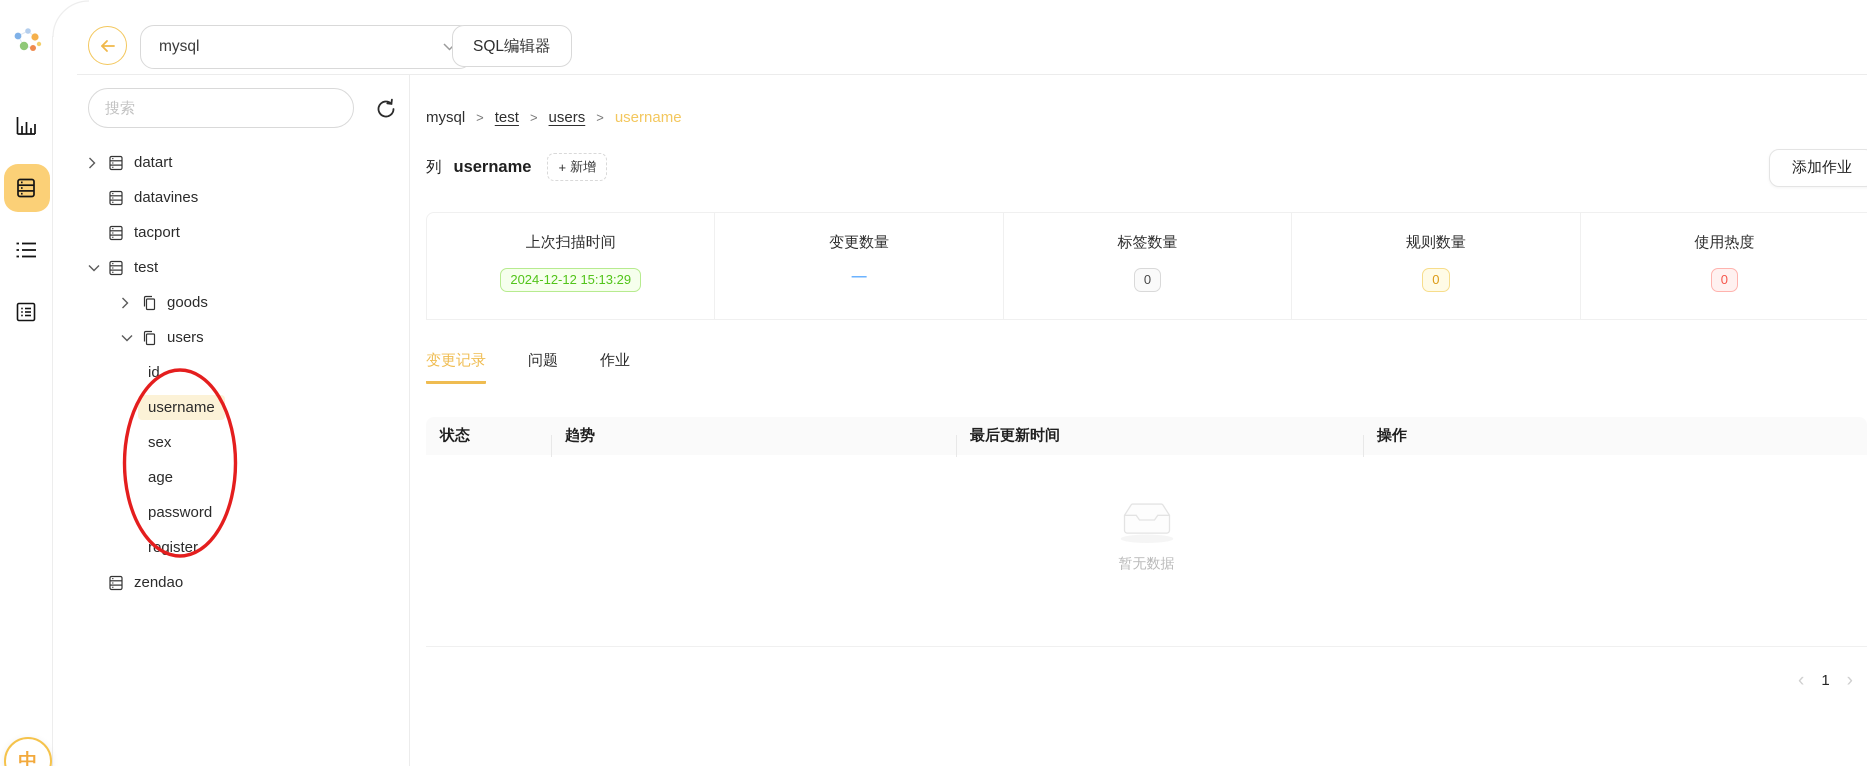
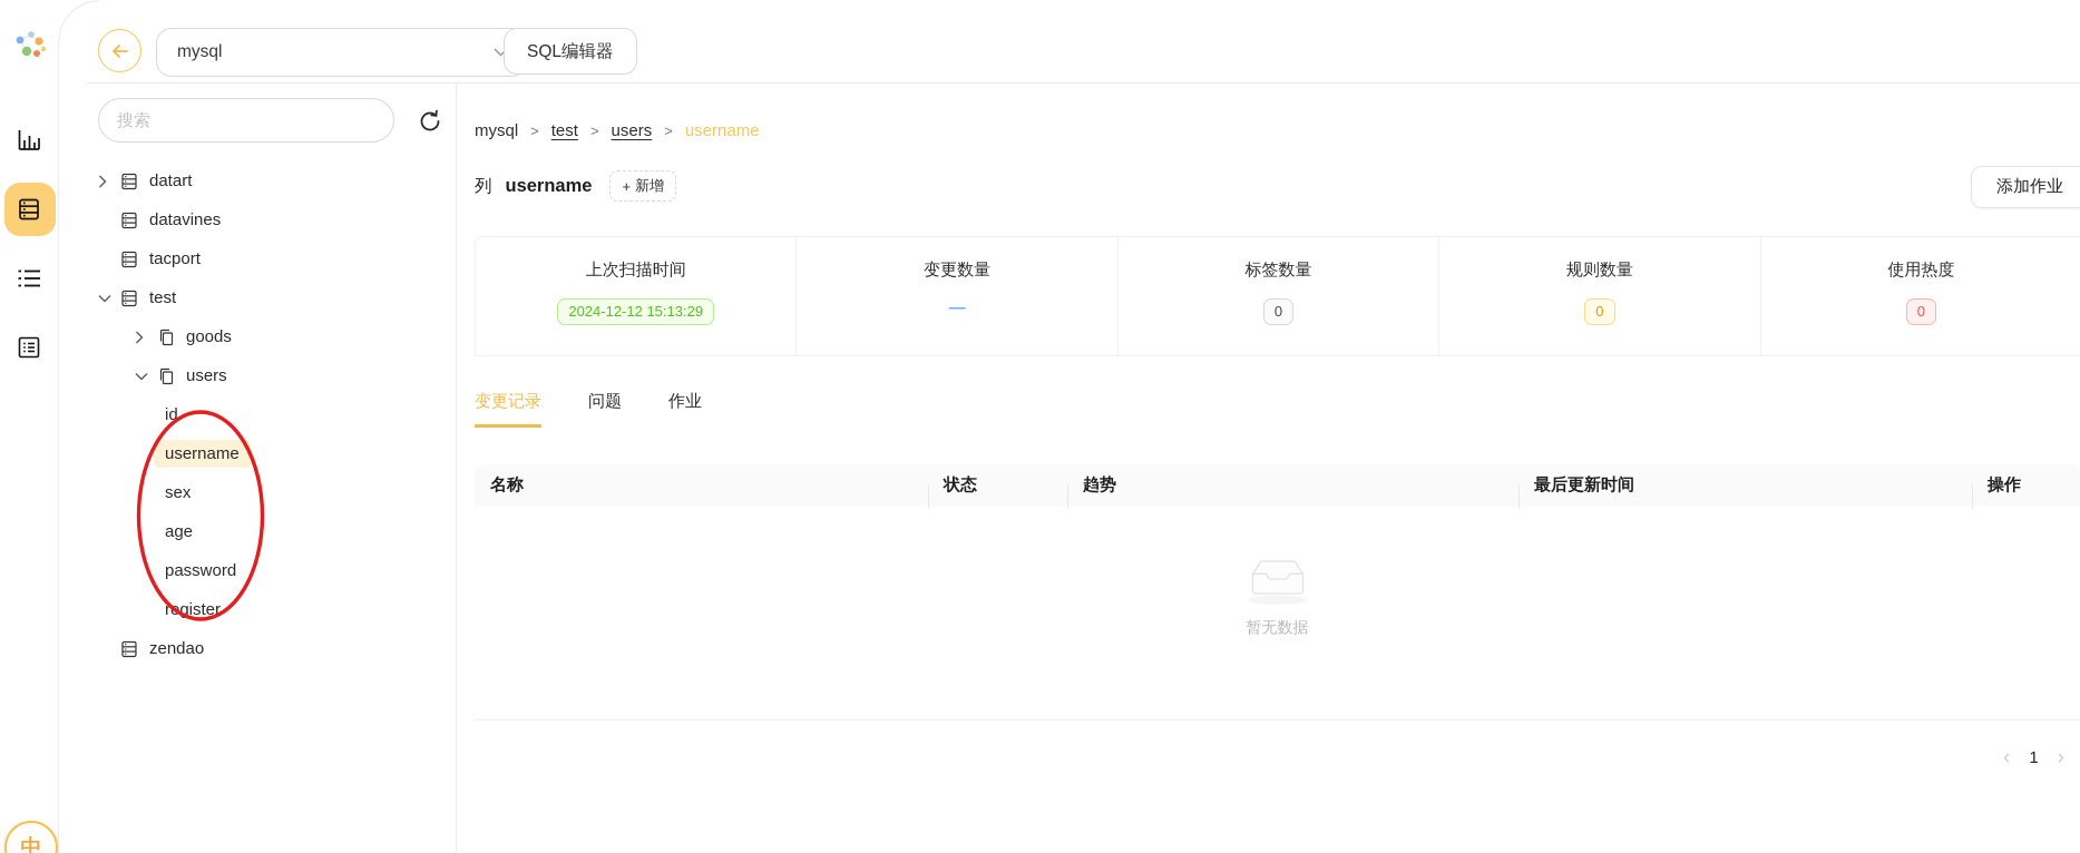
  mysql
  SQL编辑器
  搜索
  datart
  datavines
  tacport
  test
  goods
  users
  id
  username
  sex
  age
  password
  rgister
  zendao
  mysql
  >
  test
  >
  users
  >
  username
  列
  username
  +
  新增
  添加作业
  上次扫描时间
  2024-12-12 15:13:29
  变更数量
  —
  标签数量
  0
  规则数量
  0
  使用热度
  0
  变更记录
  问题
  作业
+ 名称
  状态
  趋势
  最后更新时间
  操作
  暂无数据
  ‹
  1
  ›
  中
